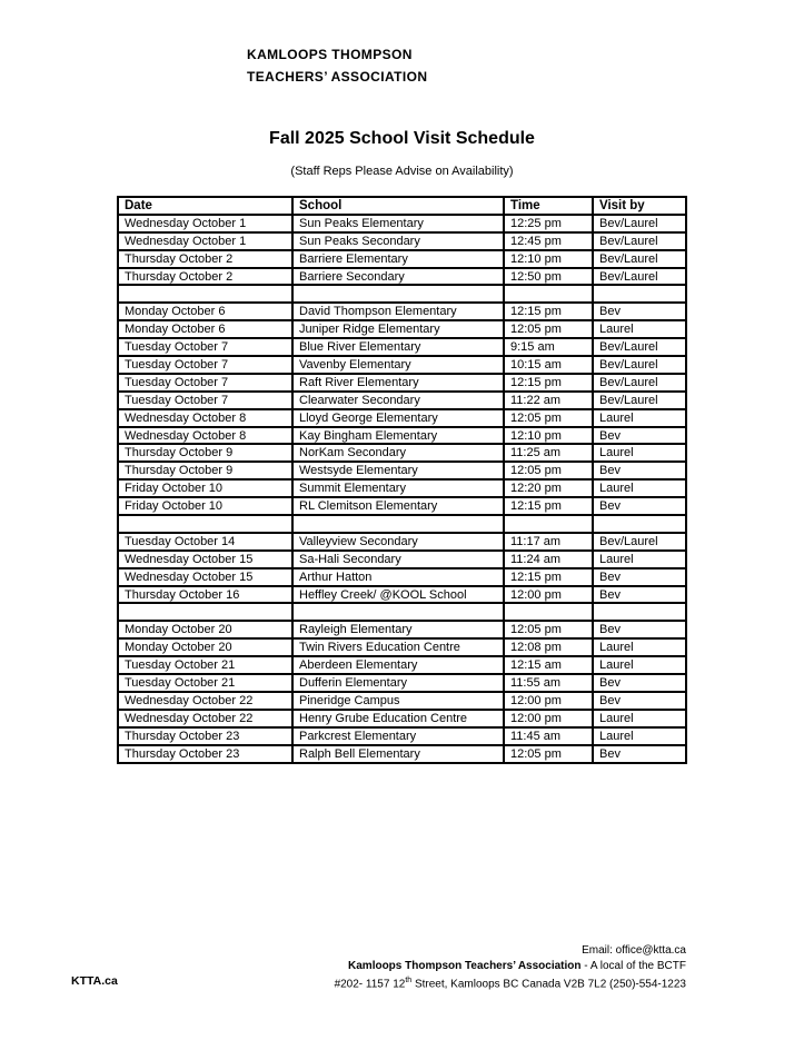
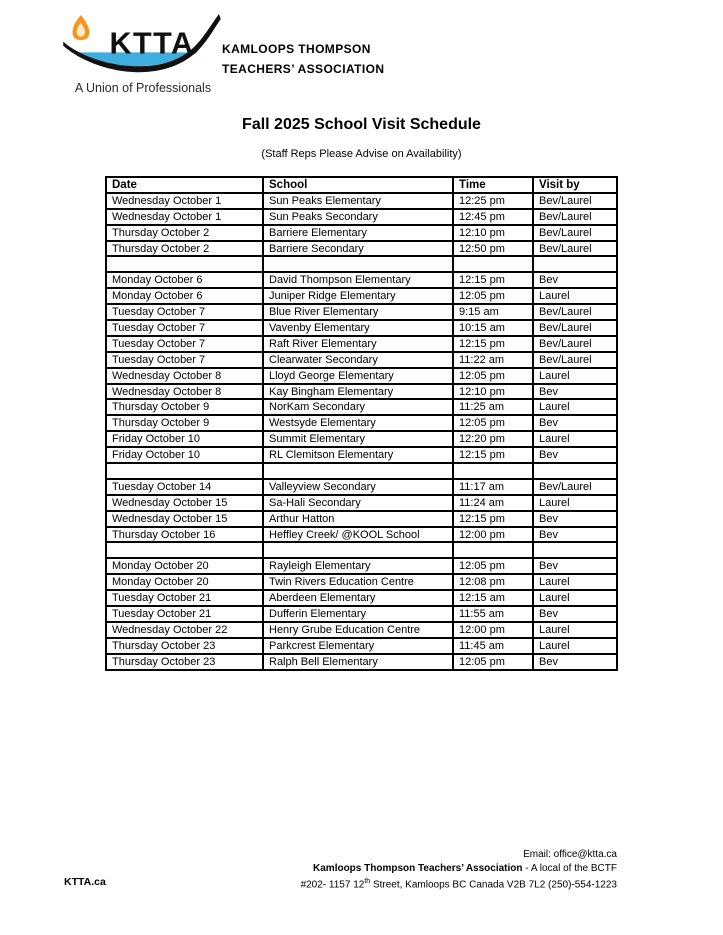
+ KTTA
+ A Union of Professionals
  KAMLOOPS THOMPSON
  TEACHERS’ ASSOCIATION
  Fall 2025 School Visit Schedule
  (Staff Reps Please Advise on Availability)
  Date	School	Time	Visit by
  Wednesday October 1	Sun Peaks Elementary	12:25 pm	Bev/Laurel
  Wednesday October 1	Sun Peaks Secondary	12:45 pm	Bev/Laurel
  Thursday October 2	Barriere Elementary	12:10 pm	Bev/Laurel
  Thursday October 2	Barriere Secondary	12:50 pm	Bev/Laurel
  Monday October 6	David Thompson Elementary	12:15 pm	Bev
  Monday October 6	Juniper Ridge Elementary	12:05 pm	Laurel
  Tuesday October 7	Blue River Elementary	9:15 am	Bev/Laurel
  Tuesday October 7	Vavenby Elementary	10:15 am	Bev/Laurel
  Tuesday October 7	Raft River Elementary	12:15 pm	Bev/Laurel
  Tuesday October 7	Clearwater Secondary	11:22 am	Bev/Laurel
  Wednesday October 8	Lloyd George Elementary	12:05 pm	Laurel
  Wednesday October 8	Kay Bingham Elementary	12:10 pm	Bev
  Thursday October 9	NorKam Secondary	11:25 am	Laurel
  Thursday October 9	Westsyde Elementary	12:05 pm	Bev
  Friday October 10	Summit Elementary	12:20 pm	Laurel
  Friday October 10	RL Clemitson Elementary	12:15 pm	Bev
  Tuesday October 14	Valleyview Secondary	11:17 am	Bev/Laurel
  Wednesday October 15	Sa-Hali Secondary	11:24 am	Laurel
  Wednesday October 15	Arthur Hatton	12:15 pm	Bev
  Thursday October 16	Heffley Creek/ @KOOL School	12:00 pm	Bev
  Monday October 20	Rayleigh Elementary	12:05 pm	Bev
  Monday October 20	Twin Rivers Education Centre	12:08 pm	Laurel
  Tuesday October 21	Aberdeen Elementary	12:15 am	Laurel
  Tuesday October 21	Dufferin Elementary	11:55 am	Bev
- Wednesday October 22	Pineridge Campus	12:00 pm	Bev
  Wednesday October 22	Henry Grube Education Centre	12:00 pm	Laurel
  Thursday October 23	Parkcrest Elementary	11:45 am	Laurel
  Thursday October 23	Ralph Bell Elementary	12:05 pm	Bev
  KTTA.ca
  Email: office@ktta.ca
  Kamloops Thompson Teachers’ Association - A local of the BCTF
  #202- 1157 12 Street, Kamloops BC Canada V2B 7L2 (250)-554-1223
